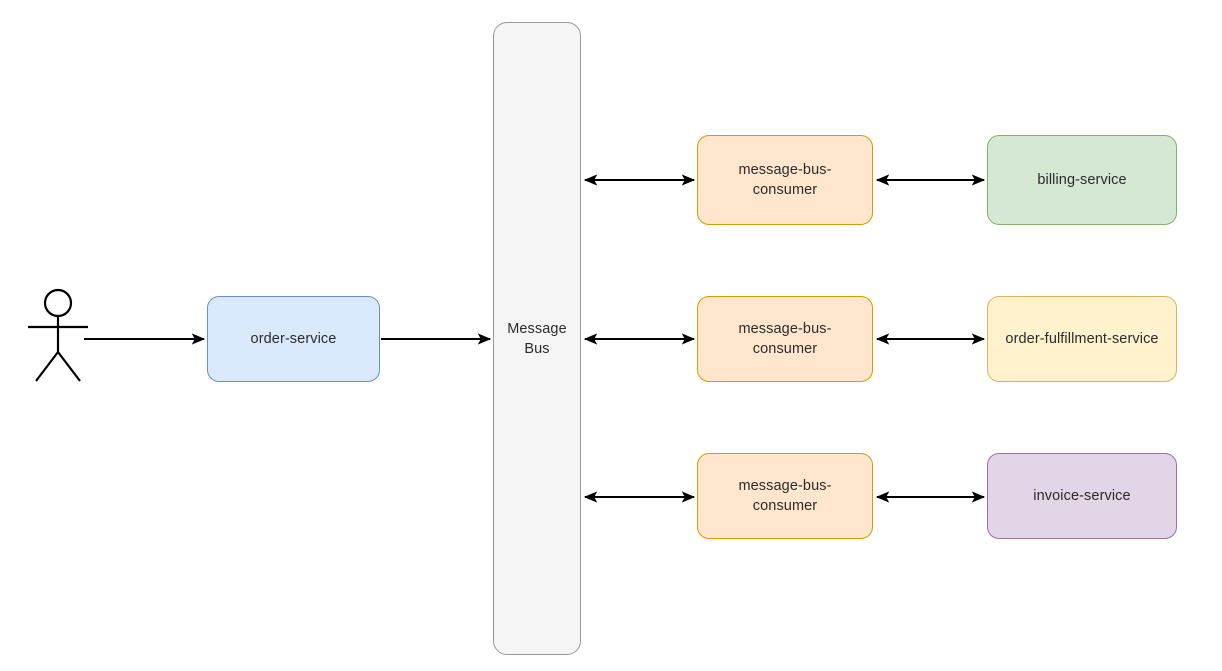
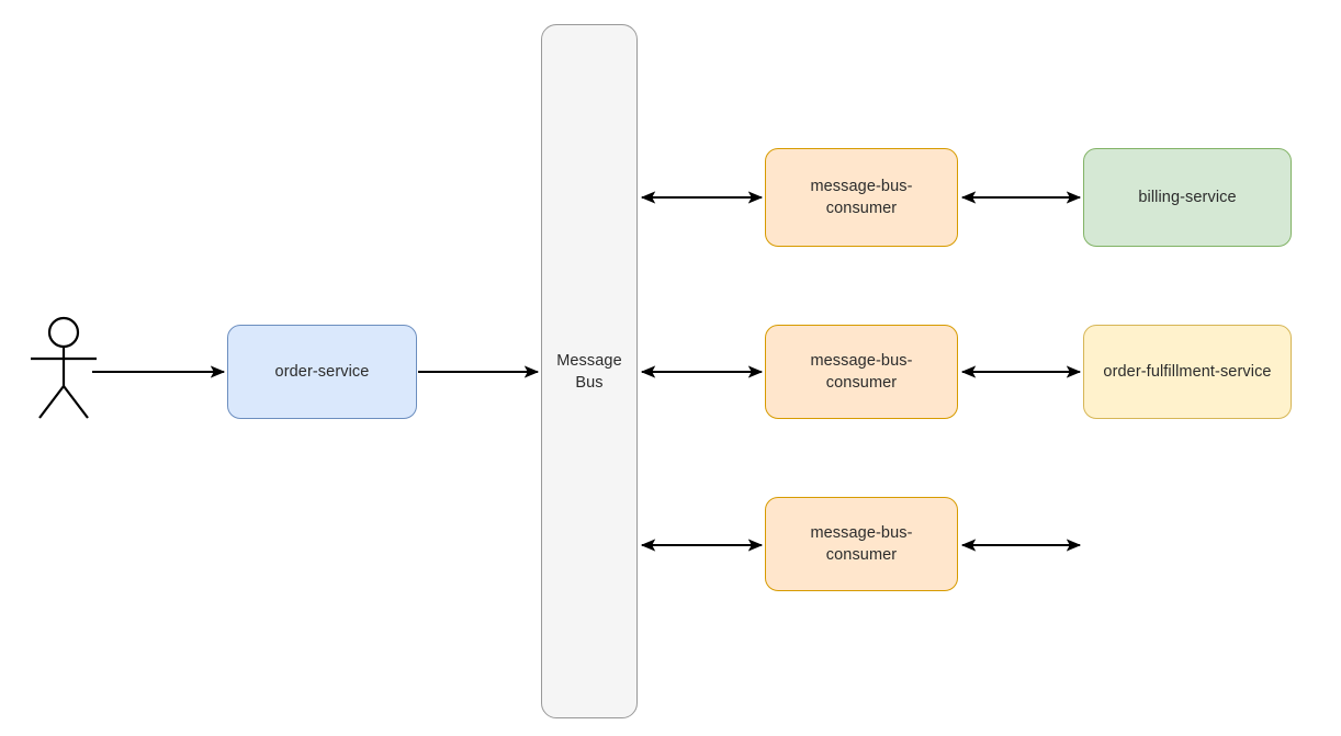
  order-service
  Message
  Bus
  message-bus-
  consumer
  message-bus-
  consumer
  message-bus-
  consumer
  billing-service
  order-fulfillment-service
- invoice-service
